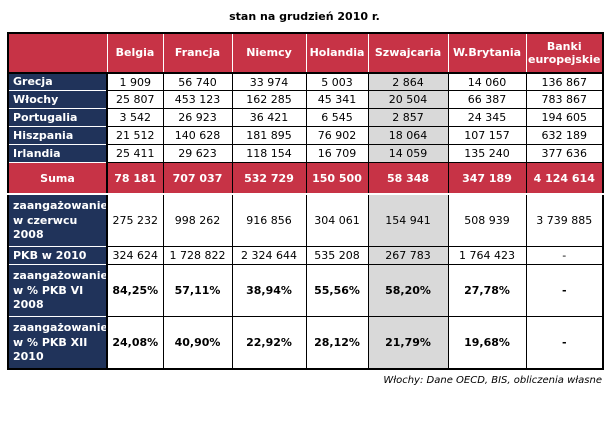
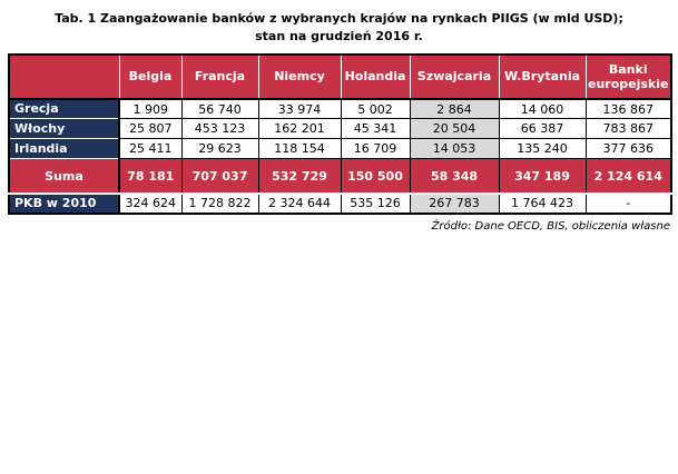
+ Tab. 1 Zaangażowanie banków z wybranych krajów na rynkach PIIGS (w mld USD);
- stan na grudzień 2010 r.
+ stan na grudzień 2016 r.
  	Belgia	Francja	Niemcy	Holandia	Szwajcaria	W.Brytania	Banki europejskie
- Grecja	1 909	56 740	33 974	5 003	2 864	14 060	136 867
+ Grecja	1 909	56 740	33 974	5 002	2 864	14 060	136 867
- Włochy	25 807	453 123	162 285	45 341	20 504	66 387	783 867
+ Włochy	25 807	453 123	162 201	45 341	20 504	66 387	783 867
- Portugalia	3 542	26 923	36 421	6 545	2 857	24 345	194 605
- Hiszpania	21 512	140 628	181 895	76 902	18 064	107 157	632 189
- Irlandia	25 411	29 623	118 154	16 709	14 059	135 240	377 636
+ Irlandia	25 411	29 623	118 154	16 709	14 053	135 240	377 636
- Suma	78 181	707 037	532 729	150 500	58 348	347 189	4 124 614
+ Suma	78 181	707 037	532 729	150 500	58 348	347 189	2 124 614
- zaangażowanie w czerwcu 2008	275 232	998 262	916 856	304 061	154 941	508 939	3 739 885
- PKB w 2010	324 624	1 728 822	2 324 644	535 208	267 783	1 764 423	-
+ PKB w 2010	324 624	1 728 822	2 324 644	535 126	267 783	1 764 423	-
- zaangażowanie w % PKB VI 2008	84,25%	57,11%	38,94%	55,56%	58,20%	27,78%	-
- zaangażowanie w % PKB XII 2010	24,08%	40,90%	22,92%	28,12%	21,79%	19,68%	-
- Włochy: Dane OECD, BIS, obliczenia własne
+ Źródło: Dane OECD, BIS, obliczenia własne
